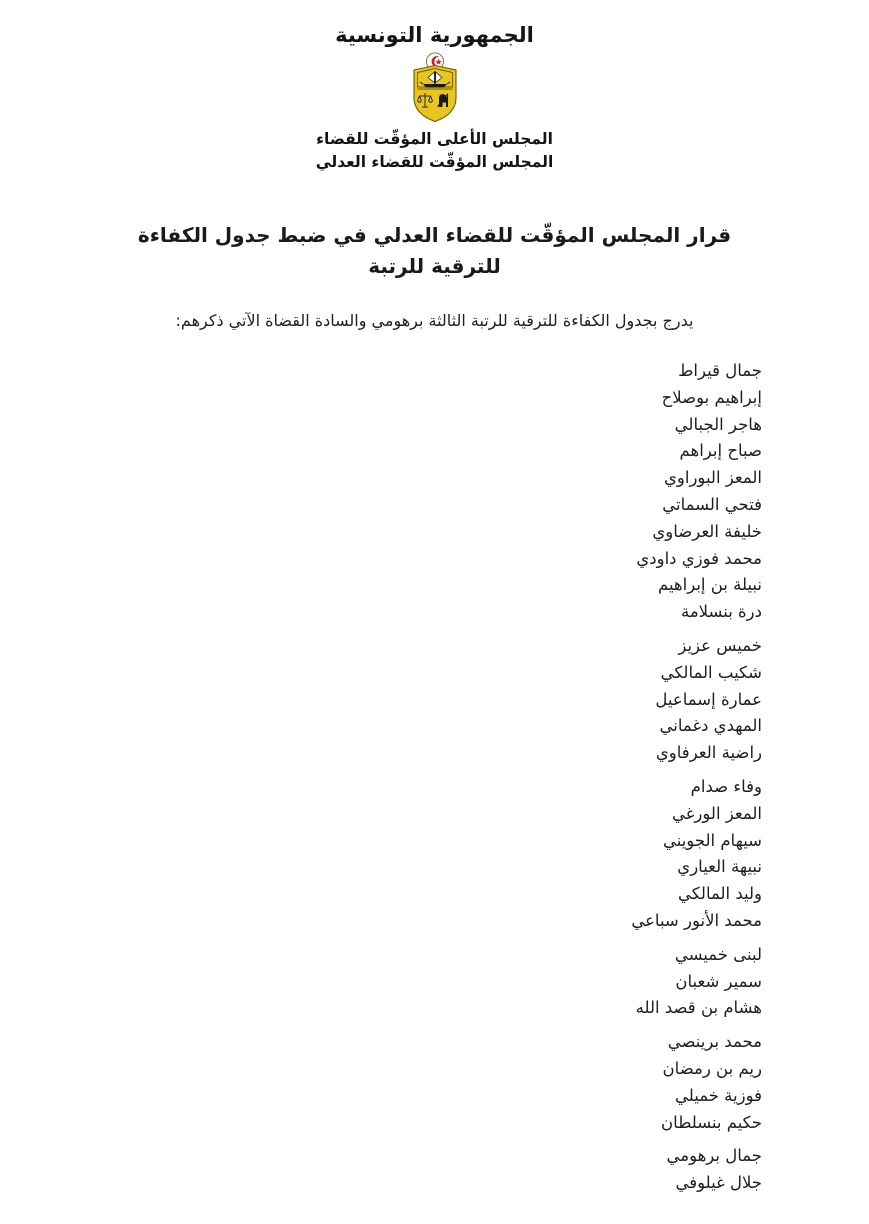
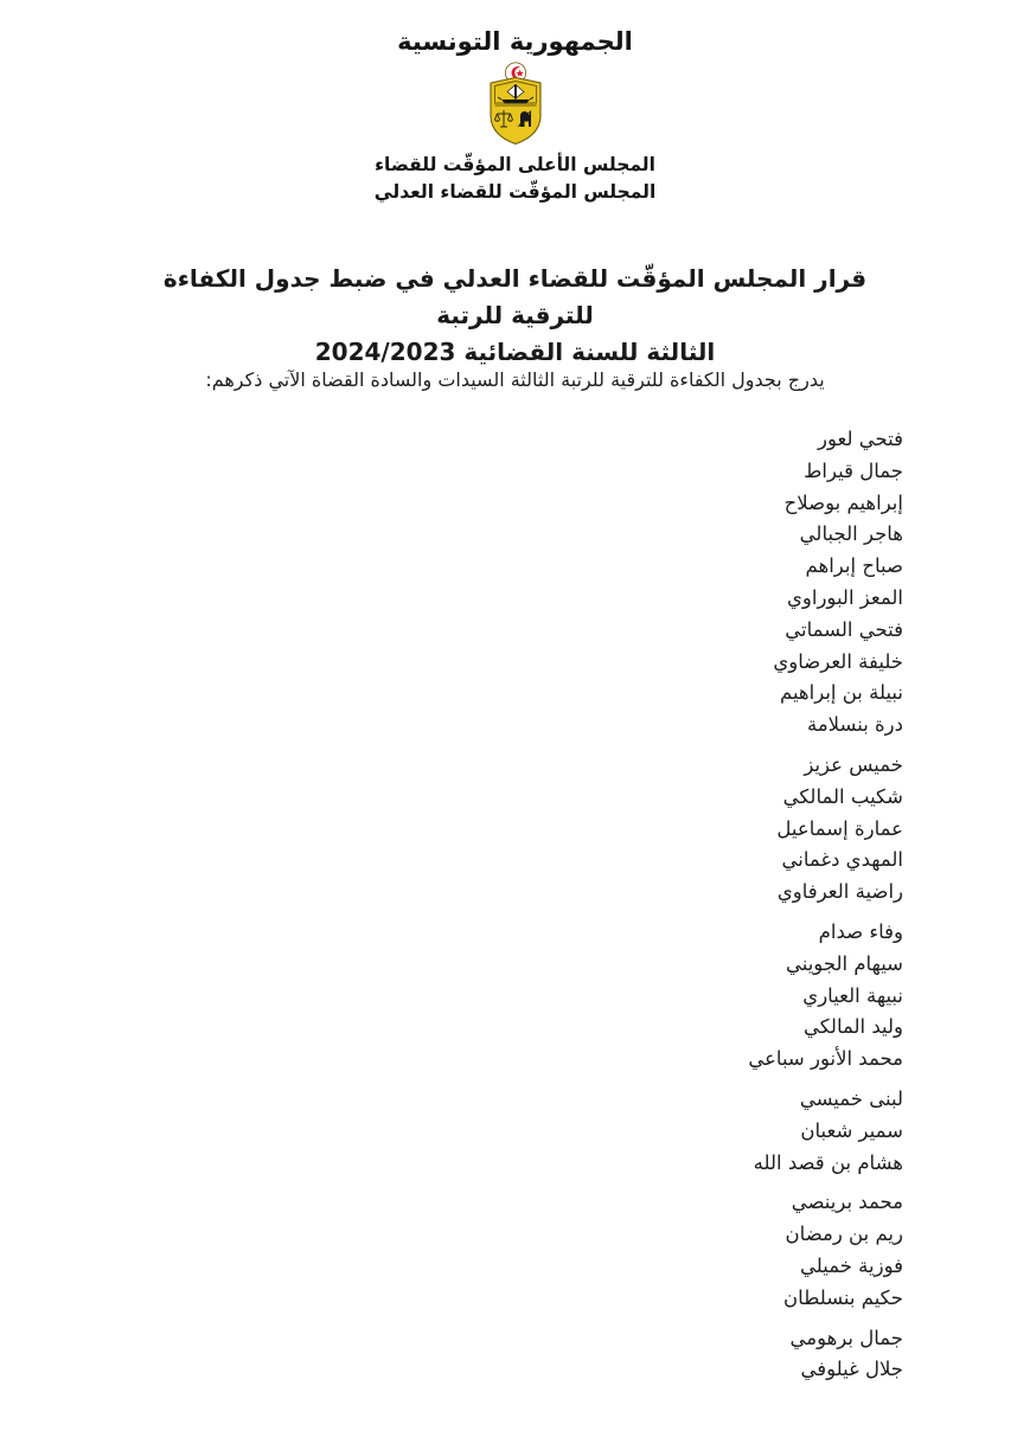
  الجمهورية التونسية
  المجلس الأعلى المؤقّت للقضاء
  المجلس المؤقّت للقضاء العدلي
  قرار المجلس المؤقّت للقضاء العدلي في ضبط جدول الكفاءة للترقية للرتبة
+ الثالثة للسنة القضائية 2024/2023
- يدرج بجدول الكفاءة للترقية للرتبة الثالثة برهومي والسادة القضاة الآتي ذكرهم:
+ يدرج بجدول الكفاءة للترقية للرتبة الثالثة السيدات والسادة القضاة الآتي ذكرهم:
+ فتحي لعور
  جمال قيراط
  إبراهيم بوصلاح
  هاجر الجبالي
  صباح إبراهم
  المعز البوراوي
  فتحي السماتي
  خليفة العرضاوي
- محمد فوزي داودي
  نبيلة بن إبراهيم
  درة بنسلامة
  خميس عزيز
  شكيب المالكي
  عمارة إسماعيل
  المهدي دغماني
  راضية العرفاوي
  وفاء صدام
- المعز الورغي
  سيهام الجويني
  نبيهة العياري
  وليد المالكي
  محمد الأنور سباعي
  لبنى خميسي
  سمير شعبان
  هشام بن قصد الله
  محمد برينصي
  ريم بن رمضان
  فوزية خميلي
  حكيم بنسلطان
  جمال برهومي
  جلال غيلوفي
